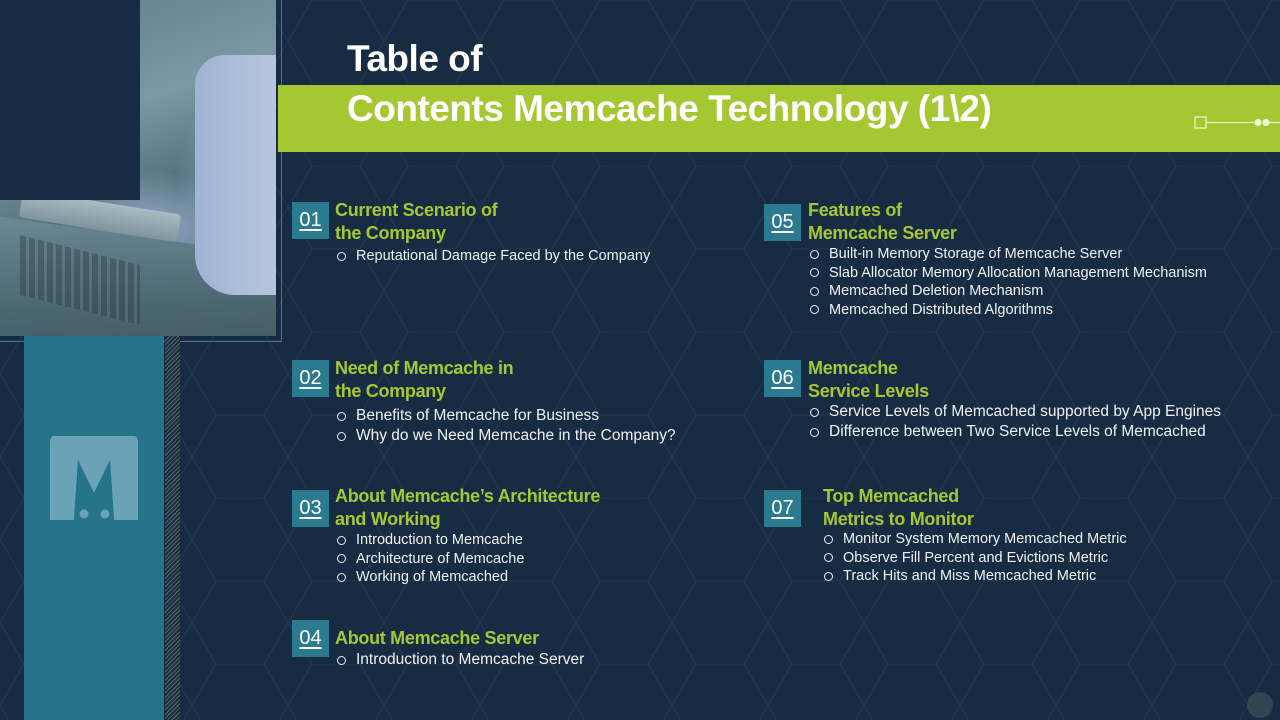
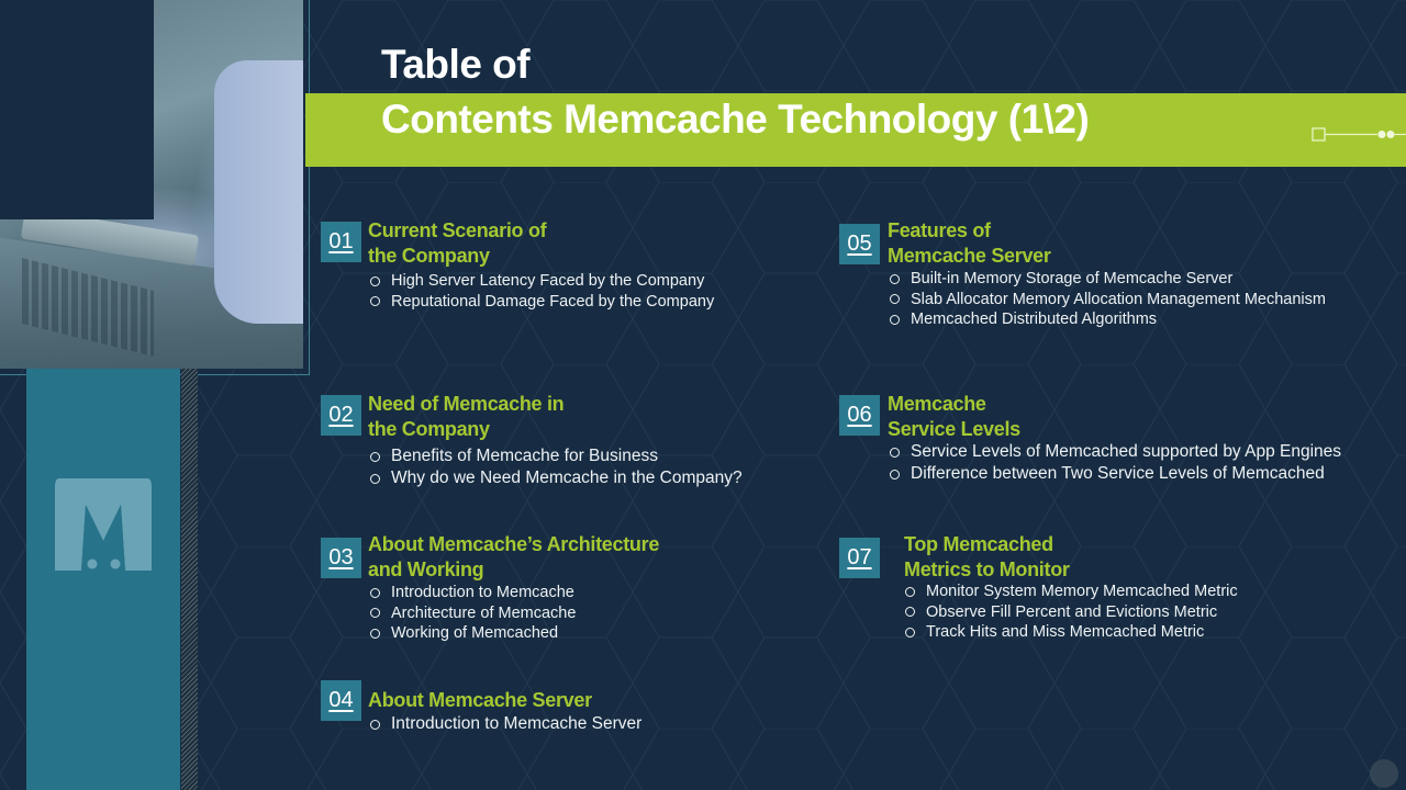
  Table of
  Contents Memcache Technology (1\2)
  01
  Current Scenario of
  the Company
+ High Server Latency Faced by the Company
  Reputational Damage Faced by the Company
  02
  Need of Memcache in
  the Company
  Benefits of Memcache for Business
  Why do we Need Memcache in the Company?
  03
  About Memcache’s Architecture
  and Working
  Introduction to Memcache
  Architecture of Memcache
  Working of Memcached
  04
  About Memcache Server
  Introduction to Memcache Server
  05
  Features of
  Memcache Server
  Built-in Memory Storage of Memcache Server
  Slab Allocator Memory Allocation Management Mechanism
- Memcached Deletion Mechanism
  Memcached Distributed Algorithms
  06
  Memcache
  Service Levels
  Service Levels of Memcached supported by App Engines
  Difference between Two Service Levels of Memcached
  07
  Top Memcached
  Metrics to Monitor
  Monitor System Memory Memcached Metric
  Observe Fill Percent and Evictions Metric
  Track Hits and Miss Memcached Metric
